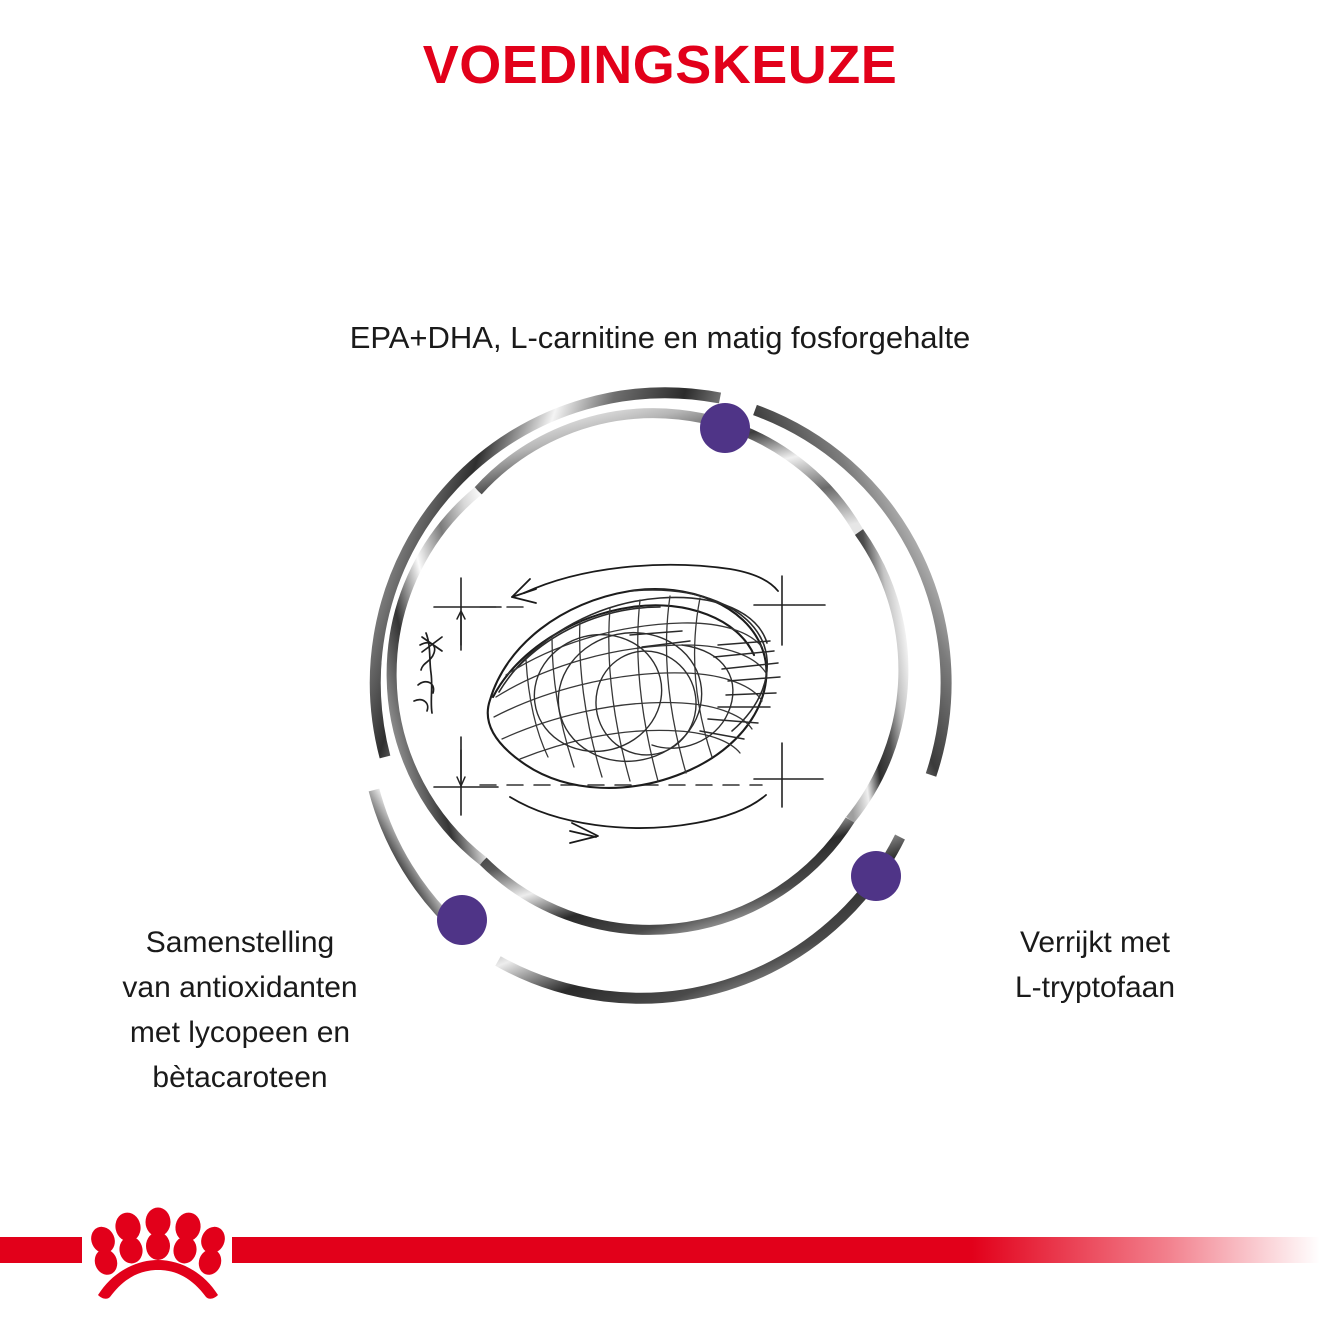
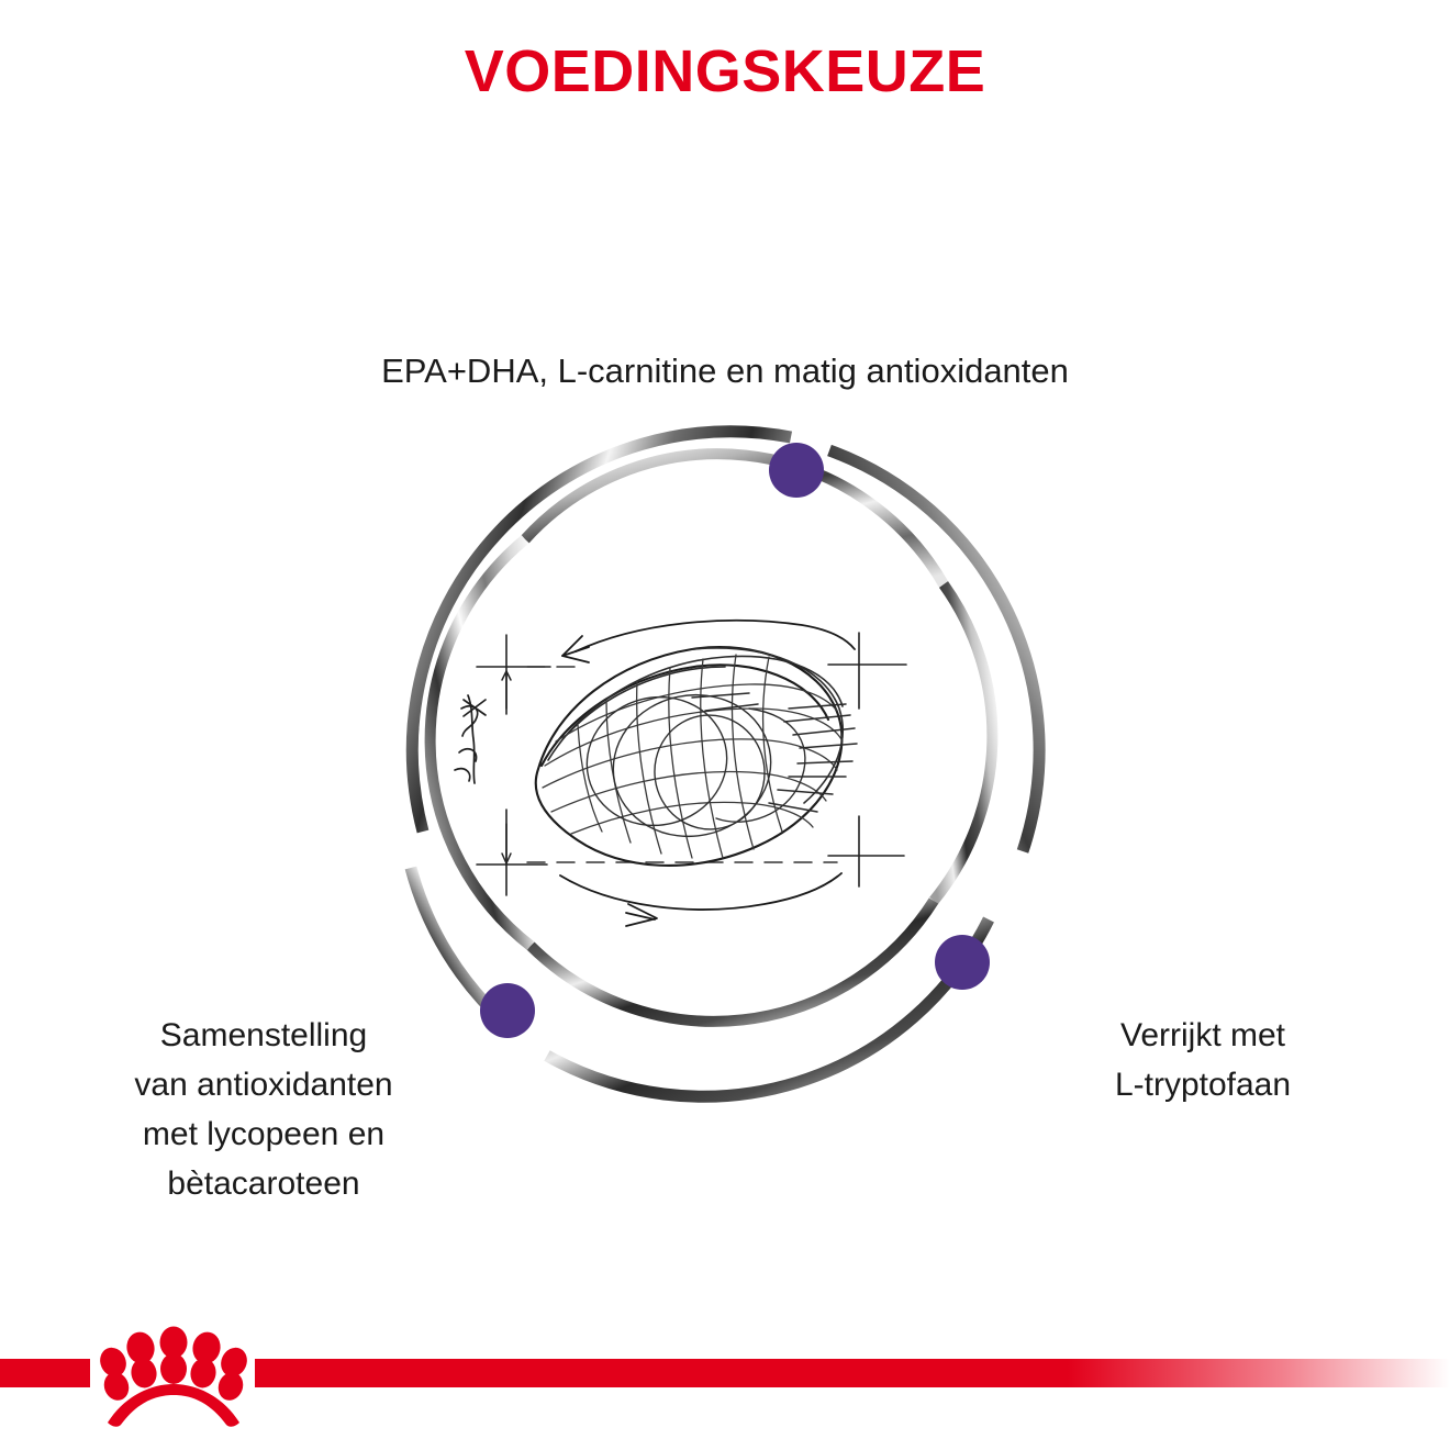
  VOEDINGSKEUZE
- EPA+DHA, L-carnitine en matig fosforgehalte
+ EPA+DHA, L-carnitine en matig antioxidanten
  Samenstelling
  van antioxidanten
  met lycopeen en
  bètacaroteen
  Verrijkt met
  L-tryptofaan
